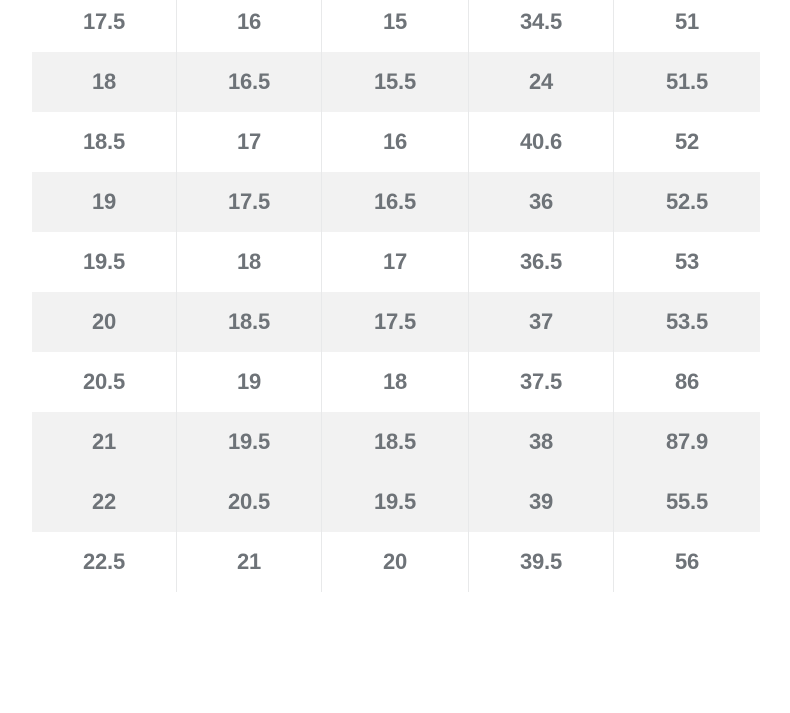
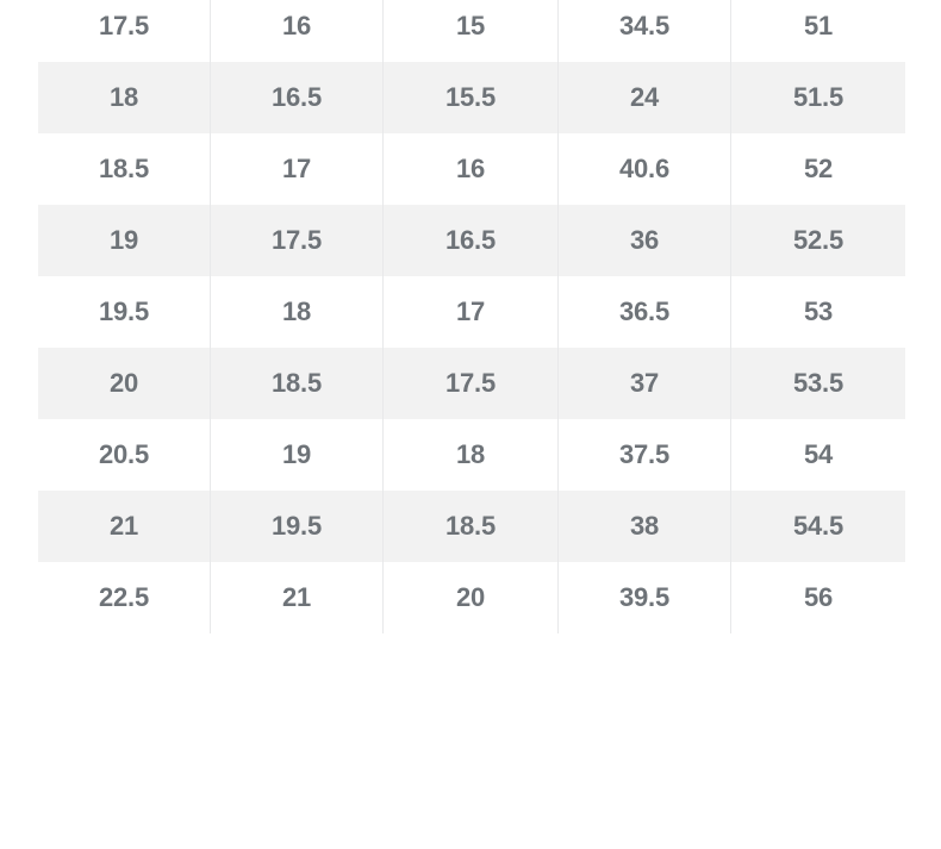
  17.5	16	15	34.5	51
  18	16.5	15.5	24	51.5
  18.5	17	16	40.6	52
  19	17.5	16.5	36	52.5
  19.5	18	17	36.5	53
  20	18.5	17.5	37	53.5
- 20.5	19	18	37.5	86
+ 20.5	19	18	37.5	54
- 21	19.5	18.5	38	87.9
+ 21	19.5	18.5	38	54.5
- 22	20.5	19.5	39	55.5
  22.5	21	20	39.5	56
